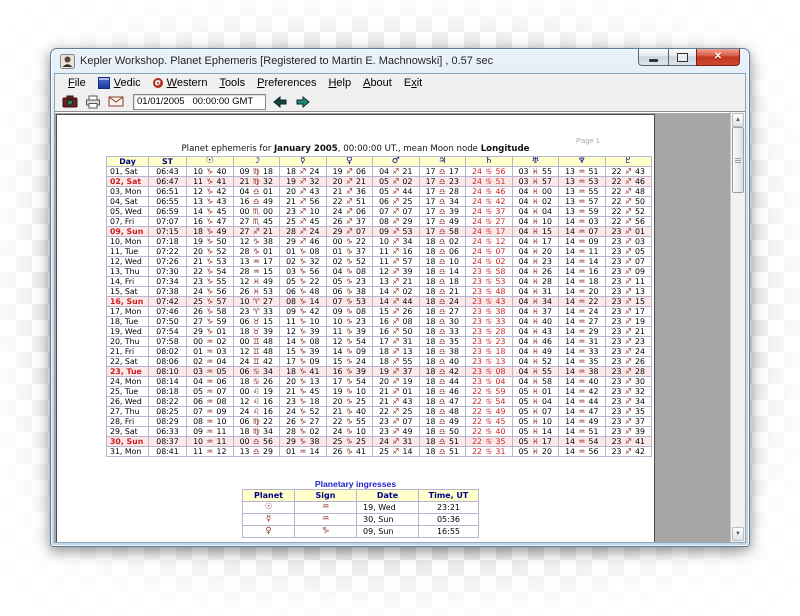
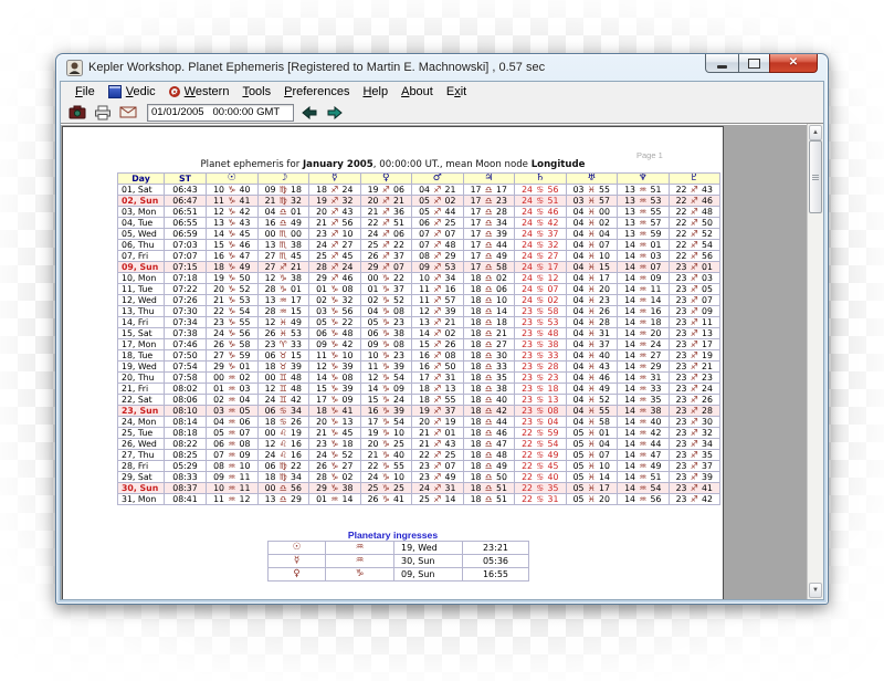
  Kepler Workshop. Planet Ephemeris [Registered to Martin E. Machnowski] , 0.57 sec
  ✕
  File
  Vedic
  Western
  Tools
  Preferences
  Help
  About
  Exit
  01/01/2005 00:00:00 GMT
  Page 1
  Planet ephemeris for January 2005, 00:00:00 UT., mean Moon node Longitude
  Day	ST	☉	☽	☿	♀	♂	♃	♄	♅	♆	♇
  01, Sat	06:43	10 ♑ 40	09 ♍ 18	18 ♐ 24	19 ♐ 06	04 ♐ 21	17 ♎ 17	24 ♋ 56	03 ♓ 55	13 ♒ 51	22 ♐ 43
- 02, Sat	06:47	11 ♑ 41	21 ♍ 32	19 ♐ 32	20 ♐ 21	05 ♐ 02	17 ♎ 23	24 ♋ 51	03 ♓ 57	13 ♒ 53	22 ♐ 46
+ 02, Sun	06:47	11 ♑ 41	21 ♍ 32	19 ♐ 32	20 ♐ 21	05 ♐ 02	17 ♎ 23	24 ♋ 51	03 ♓ 57	13 ♒ 53	22 ♐ 46
  03, Mon	06:51	12 ♑ 42	04 ♎ 01	20 ♐ 43	21 ♐ 36	05 ♐ 44	17 ♎ 28	24 ♋ 46	04 ♓ 00	13 ♒ 55	22 ♐ 48
- 04, Sat	06:55	13 ♑ 43	16 ♎ 49	21 ♐ 56	22 ♐ 51	06 ♐ 25	17 ♎ 34	24 ♋ 42	04 ♓ 02	13 ♒ 57	22 ♐ 50
+ 04, Tue	06:55	13 ♑ 43	16 ♎ 49	21 ♐ 56	22 ♐ 51	06 ♐ 25	17 ♎ 34	24 ♋ 42	04 ♓ 02	13 ♒ 57	22 ♐ 50
  05, Wed	06:59	14 ♑ 45	00 ♏ 00	23 ♐ 10	24 ♐ 06	07 ♐ 07	17 ♎ 39	24 ♋ 37	04 ♓ 04	13 ♒ 59	22 ♐ 52
+ 06, Thu	07:03	15 ♑ 46	13 ♏ 38	24 ♐ 27	25 ♐ 22	07 ♐ 48	17 ♎ 44	24 ♋ 32	04 ♓ 07	14 ♒ 01	22 ♐ 54
  07, Fri	07:07	16 ♑ 47	27 ♏ 45	25 ♐ 45	26 ♐ 37	08 ♐ 29	17 ♎ 49	24 ♋ 27	04 ♓ 10	14 ♒ 03	22 ♐ 56
  09, Sun	07:15	18 ♑ 49	27 ♐ 21	28 ♐ 24	29 ♐ 07	09 ♐ 53	17 ♎ 58	24 ♋ 17	04 ♓ 15	14 ♒ 07	23 ♐ 01
  10, Mon	07:18	19 ♑ 50	12 ♑ 38	29 ♐ 46	00 ♑ 22	10 ♐ 34	18 ♎ 02	24 ♋ 12	04 ♓ 17	14 ♒ 09	23 ♐ 03
  11, Tue	07:22	20 ♑ 52	28 ♑ 01	01 ♑ 08	01 ♑ 37	11 ♐ 16	18 ♎ 06	24 ♋ 07	04 ♓ 20	14 ♒ 11	23 ♐ 05
  12, Wed	07:26	21 ♑ 53	13 ♒ 17	02 ♑ 32	02 ♑ 52	11 ♐ 57	18 ♎ 10	24 ♋ 02	04 ♓ 23	14 ♒ 14	23 ♐ 07
  13, Thu	07:30	22 ♑ 54	28 ♒ 15	03 ♑ 56	04 ♑ 08	12 ♐ 39	18 ♎ 14	23 ♋ 58	04 ♓ 26	14 ♒ 16	23 ♐ 09
  14, Fri	07:34	23 ♑ 55	12 ♓ 49	05 ♑ 22	05 ♑ 23	13 ♐ 21	18 ♎ 18	23 ♋ 53	04 ♓ 28	14 ♒ 18	23 ♐ 11
  15, Sat	07:38	24 ♑ 56	26 ♓ 53	06 ♑ 48	06 ♑ 38	14 ♐ 02	18 ♎ 21	23 ♋ 48	04 ♓ 31	14 ♒ 20	23 ♐ 13
- 16, Sun	07:42	25 ♑ 57	10 ♈ 27	08 ♑ 14	07 ♑ 53	14 ♐ 44	18 ♎ 24	23 ♋ 43	04 ♓ 34	14 ♒ 22	23 ♐ 15
  17, Mon	07:46	26 ♑ 58	23 ♈ 33	09 ♑ 42	09 ♑ 08	15 ♐ 26	18 ♎ 27	23 ♋ 38	04 ♓ 37	14 ♒ 24	23 ♐ 17
  18, Tue	07:50	27 ♑ 59	06 ♉ 15	11 ♑ 10	10 ♑ 23	16 ♐ 08	18 ♎ 30	23 ♋ 33	04 ♓ 40	14 ♒ 27	23 ♐ 19
  19, Wed	07:54	29 ♑ 01	18 ♉ 39	12 ♑ 39	11 ♑ 39	16 ♐ 50	18 ♎ 33	23 ♋ 28	04 ♓ 43	14 ♒ 29	23 ♐ 21
  20, Thu	07:58	00 ♒ 02	00 ♊ 48	14 ♑ 08	12 ♑ 54	17 ♐ 31	18 ♎ 35	23 ♋ 23	04 ♓ 46	14 ♒ 31	23 ♐ 23
  21, Fri	08:02	01 ♒ 03	12 ♊ 48	15 ♑ 39	14 ♑ 09	18 ♐ 13	18 ♎ 38	23 ♋ 18	04 ♓ 49	14 ♒ 33	23 ♐ 24
  22, Sat	08:06	02 ♒ 04	24 ♊ 42	17 ♑ 09	15 ♑ 24	18 ♐ 55	18 ♎ 40	23 ♋ 13	04 ♓ 52	14 ♒ 35	23 ♐ 26
- 23, Tue	08:10	03 ♒ 05	06 ♋ 34	18 ♑ 41	16 ♑ 39	19 ♐ 37	18 ♎ 42	23 ♋ 08	04 ♓ 55	14 ♒ 38	23 ♐ 28
+ 23, Sun	08:10	03 ♒ 05	06 ♋ 34	18 ♑ 41	16 ♑ 39	19 ♐ 37	18 ♎ 42	23 ♋ 08	04 ♓ 55	14 ♒ 38	23 ♐ 28
  24, Mon	08:14	04 ♒ 06	18 ♋ 26	20 ♑ 13	17 ♑ 54	20 ♐ 19	18 ♎ 44	23 ♋ 04	04 ♓ 58	14 ♒ 40	23 ♐ 30
  25, Tue	08:18	05 ♒ 07	00 ♌ 19	21 ♑ 45	19 ♑ 10	21 ♐ 01	18 ♎ 46	22 ♋ 59	05 ♓ 01	14 ♒ 42	23 ♐ 32
  26, Wed	08:22	06 ♒ 08	12 ♌ 16	23 ♑ 18	20 ♑ 25	21 ♐ 43	18 ♎ 47	22 ♋ 54	05 ♓ 04	14 ♒ 44	23 ♐ 34
  27, Thu	08:25	07 ♒ 09	24 ♌ 16	24 ♑ 52	21 ♑ 40	22 ♐ 25	18 ♎ 48	22 ♋ 49	05 ♓ 07	14 ♒ 47	23 ♐ 35
- 28, Fri	08:29	08 ♒ 10	06 ♍ 22	26 ♑ 27	22 ♑ 55	23 ♐ 07	18 ♎ 49	22 ♋ 45	05 ♓ 10	14 ♒ 49	23 ♐ 37
+ 28, Fri	05:29	08 ♒ 10	06 ♍ 22	26 ♑ 27	22 ♑ 55	23 ♐ 07	18 ♎ 49	22 ♋ 45	05 ♓ 10	14 ♒ 49	23 ♐ 37
- 29, Sat	06:33	09 ♒ 11	18 ♍ 34	28 ♑ 02	24 ♑ 10	23 ♐ 49	18 ♎ 50	22 ♋ 40	05 ♓ 14	14 ♒ 51	23 ♐ 39
+ 29, Sat	08:33	09 ♒ 11	18 ♍ 34	28 ♑ 02	24 ♑ 10	23 ♐ 49	18 ♎ 50	22 ♋ 40	05 ♓ 14	14 ♒ 51	23 ♐ 39
  30, Sun	08:37	10 ♒ 11	00 ♎ 56	29 ♑ 38	25 ♑ 25	24 ♐ 31	18 ♎ 51	22 ♋ 35	05 ♓ 17	14 ♒ 54	23 ♐ 41
  31, Mon	08:41	11 ♒ 12	13 ♎ 29	01 ♒ 14	26 ♑ 41	25 ♐ 14	18 ♎ 51	22 ♋ 31	05 ♓ 20	14 ♒ 56	23 ♐ 42
  Planetary ingresses
- Planet	Sign	Date	Time, UT
  ☉	♒	19, Wed	23:21
  ☿	♒	30, Sun	05:36
  ♀	♑	09, Sun	16:55
